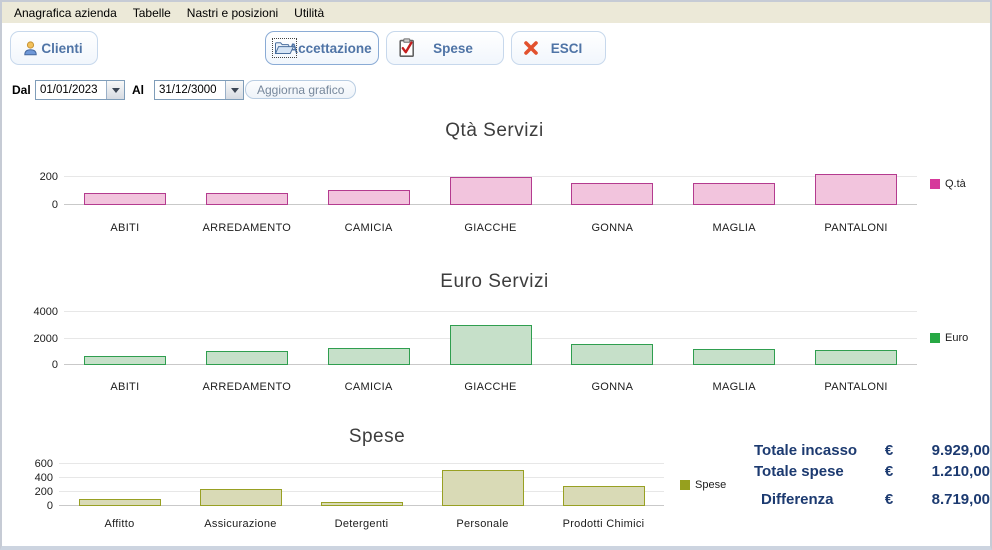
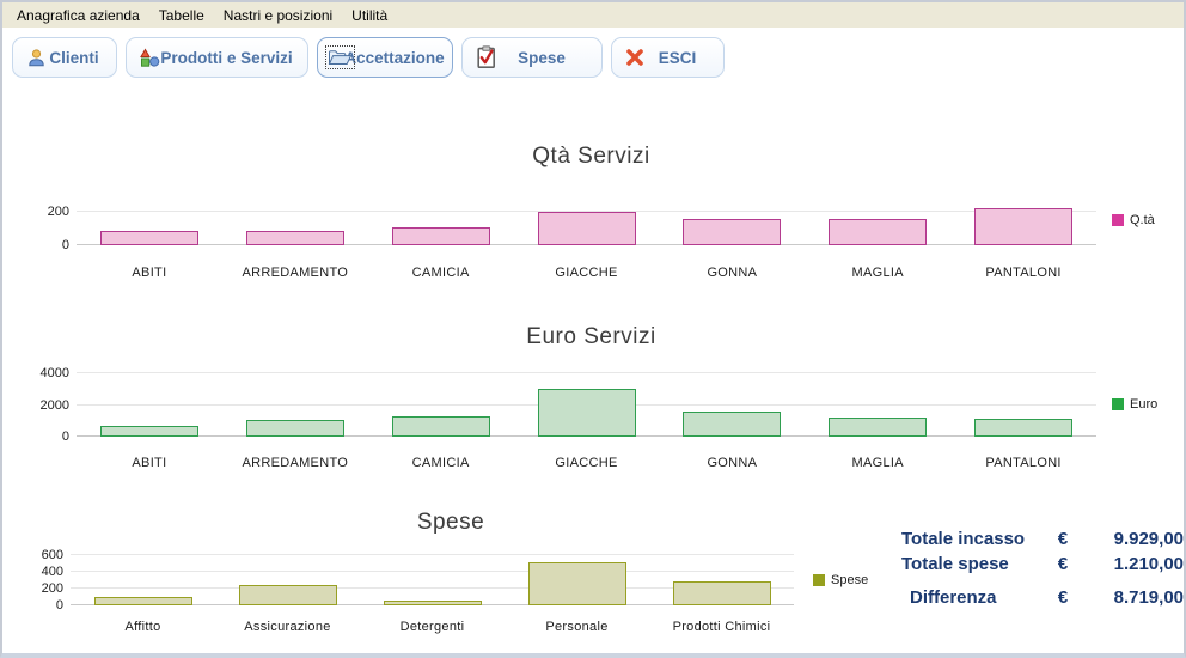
  Anagrafica azienda
  Tabelle
  Nastri e posizioni
  Utilità
  Clienti
+ Prodotti e Servizi
  ccettazione
  Spese
  ESCI
- Dal
- 01/01/2023
- Al
- 31/12/3000
- Aggiorna grafico
  Qtà Servizi
  0
  200
  ABITI
  ARREDAMENTO
  CAMICIA
  GIACCHE
  GONNA
  MAGLIA
  PANTALONI
  Q.tà
  Euro Servizi
  0
  2000
  4000
  ABITI
  ARREDAMENTO
  CAMICIA
  GIACCHE
  GONNA
  MAGLIA
  PANTALONI
  Euro
  Spese
  0
  200
  400
  600
  Affitto
  Assicurazione
  Detergenti
  Personale
  Prodotti Chimici
  Spese
  Totale incasso
  €
  9.929,00
  Totale spese
  €
  1.210,00
  Differenza
  €
  8.719,00
